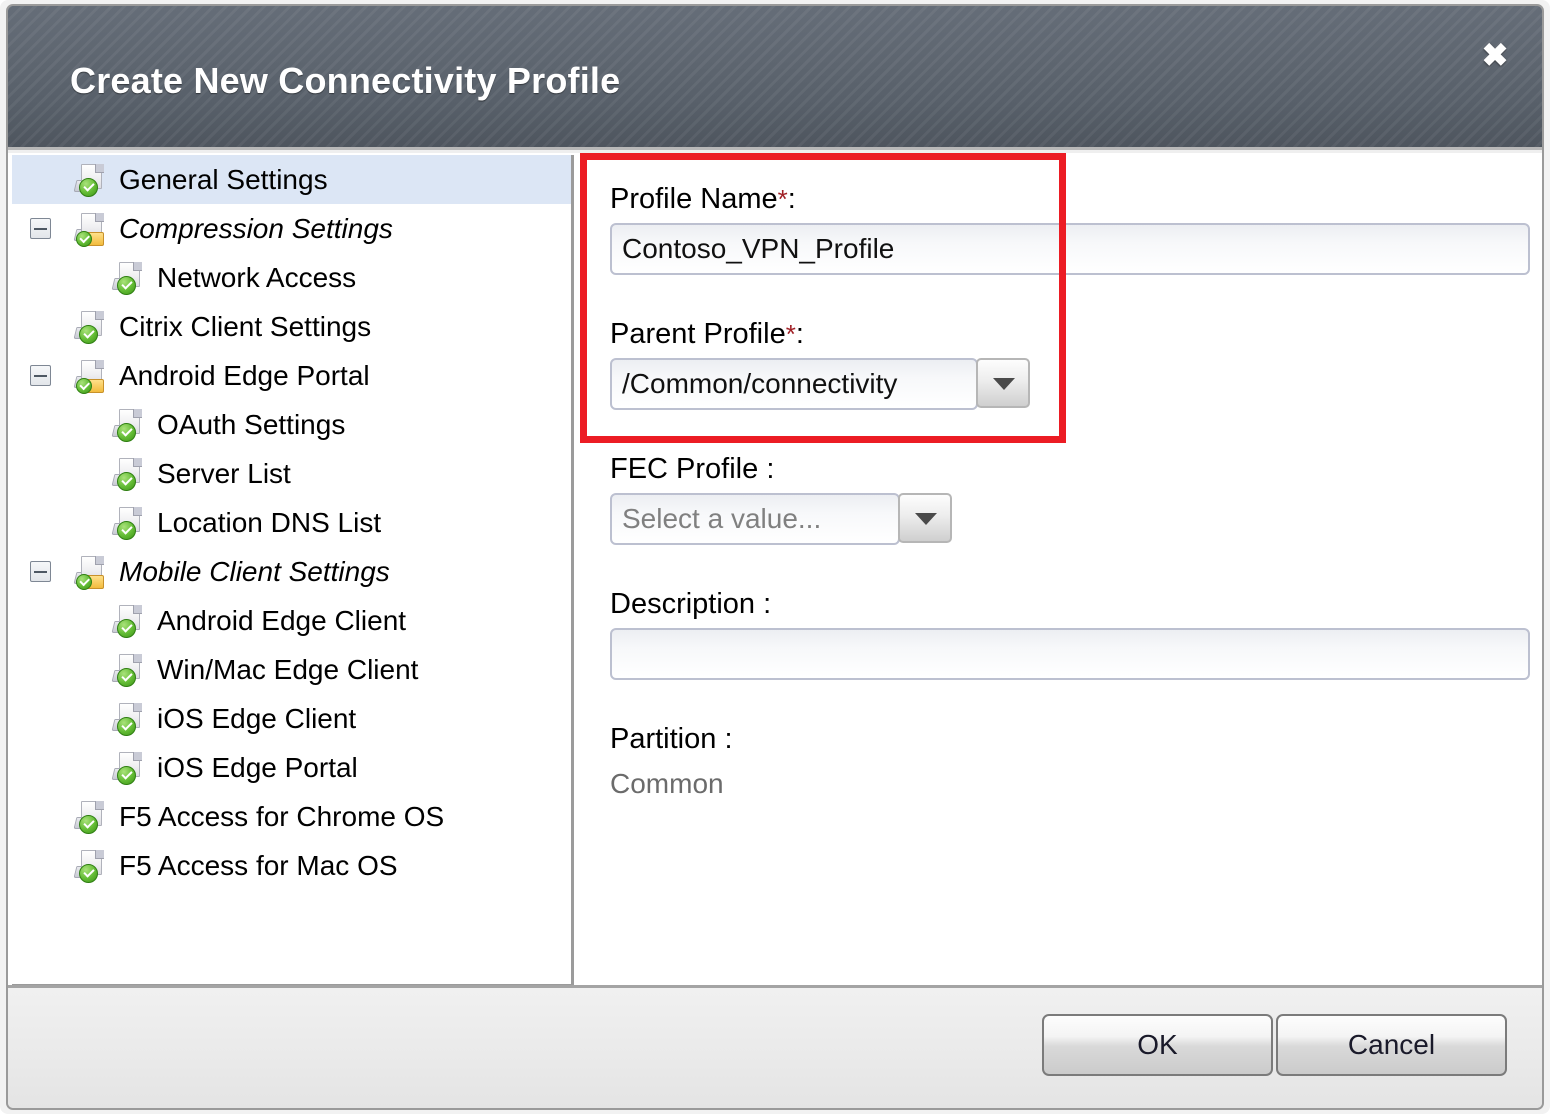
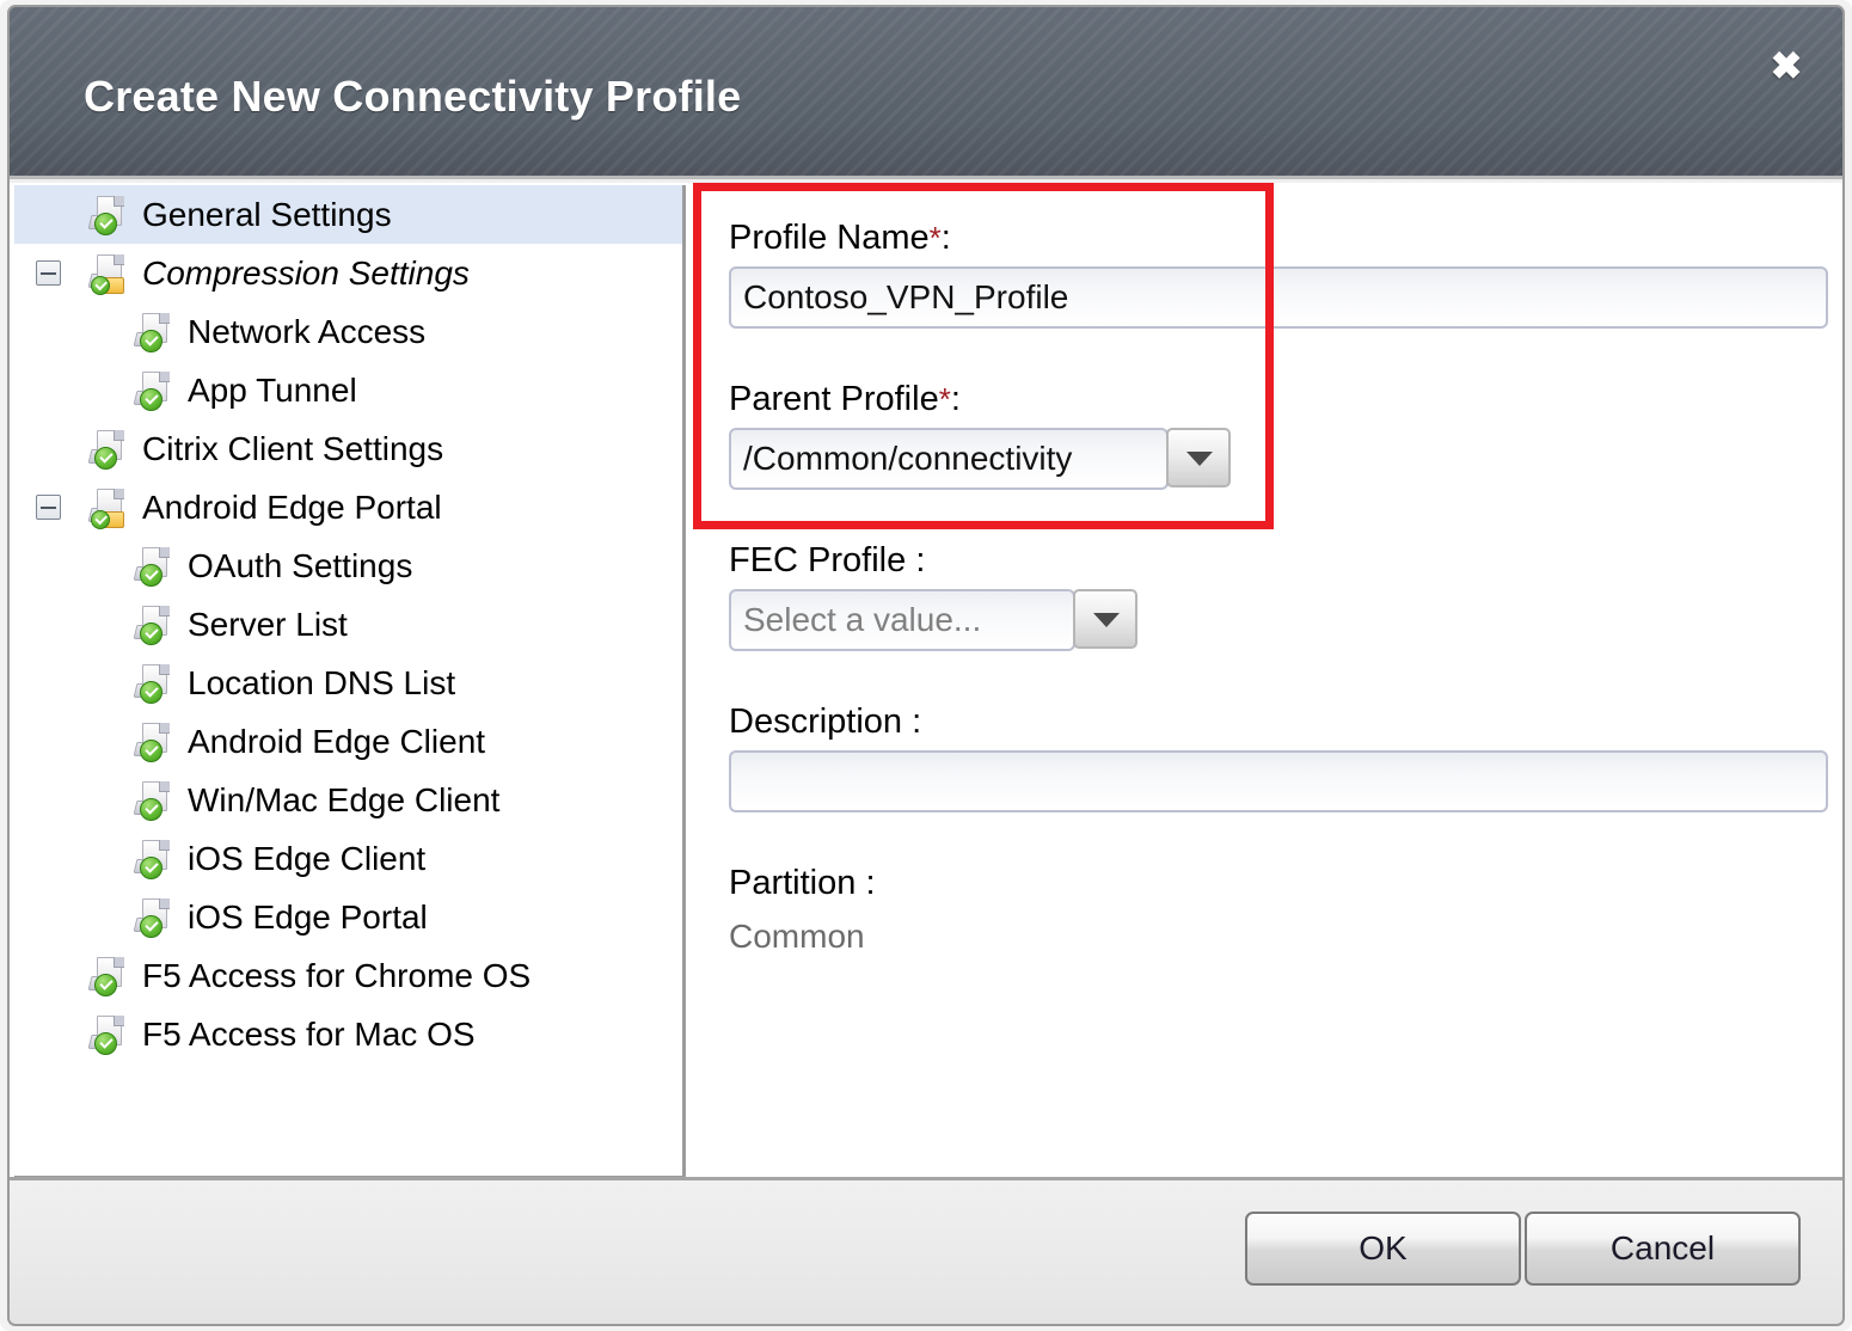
  Create New Connectivity Profile
  ✖
  General Settings
  Compression Settings
  Network Access
+ App Tunnel
  Citrix Client Settings
  Android Edge Portal
  OAuth Settings
  Server List
  Location DNS List
- Mobile Client Settings
  Android Edge Client
  Win/Mac Edge Client
  iOS Edge Client
  iOS Edge Portal
  F5 Access for Chrome OS
  F5 Access for Mac OS
  Profile Name*:
  Contoso_VPN_Profile
  Parent Profile*:
  /Common/connectivity
  FEC Profile :
  Select a value...
  Description :
  Partition :
  Common
  OK
  Cancel
